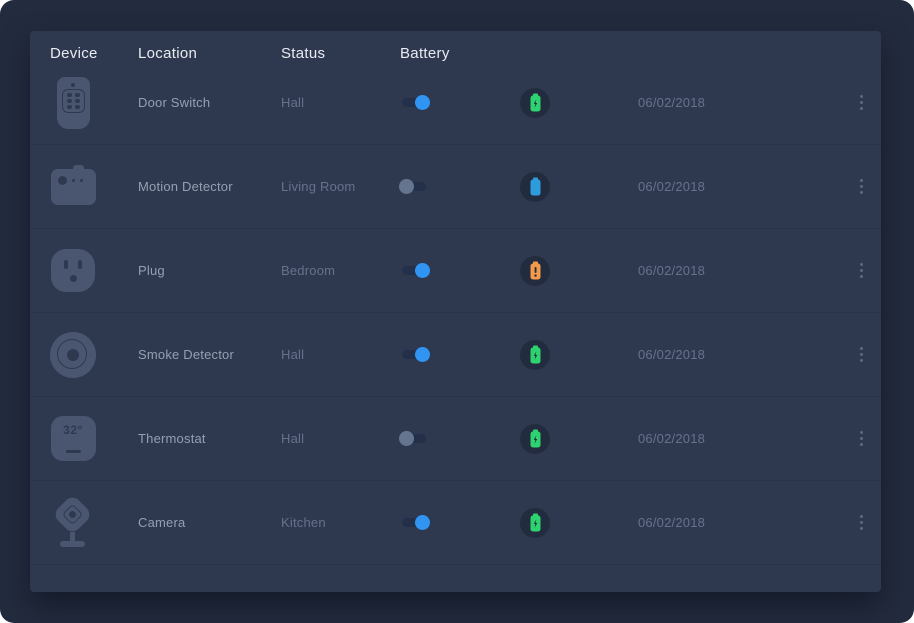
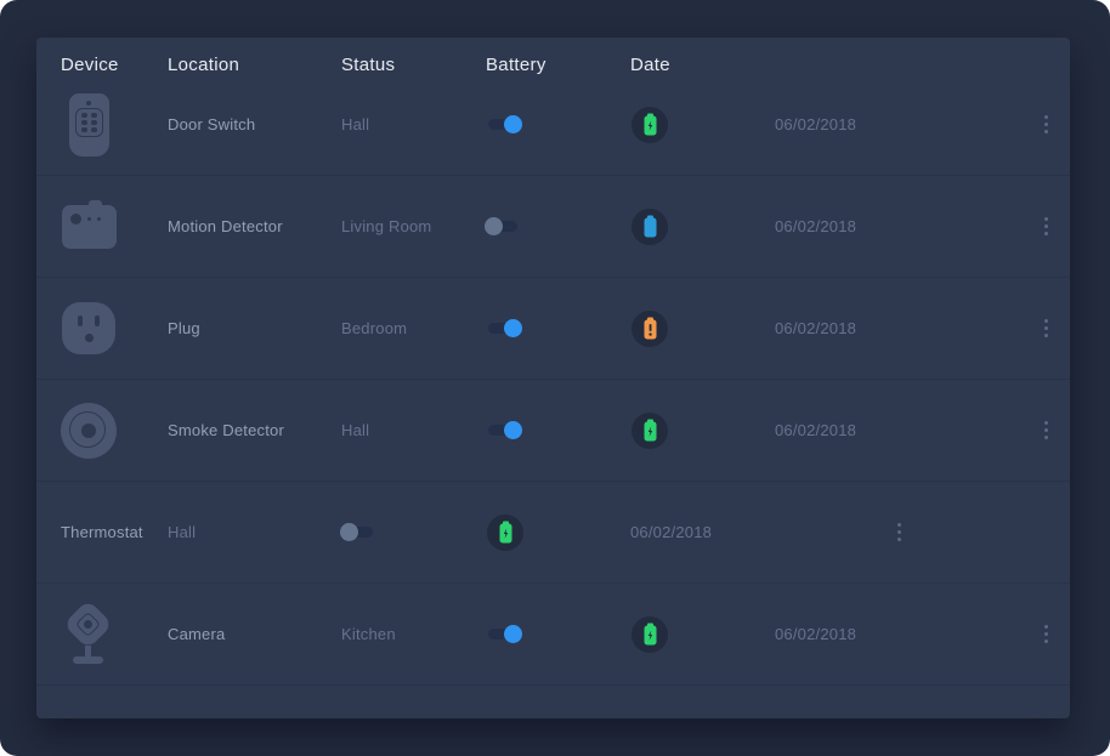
  Device
  Location
  Status
  Battery
+ Date
  Door Switch
  Hall
  06/02/2018
  Motion Detector
  Living Room
  06/02/2018
  Plug
  Bedroom
  06/02/2018
  Smoke Detector
  Hall
  06/02/2018
- 32°
  Thermostat
  Hall
  06/02/2018
  Camera
  Kitchen
  06/02/2018
